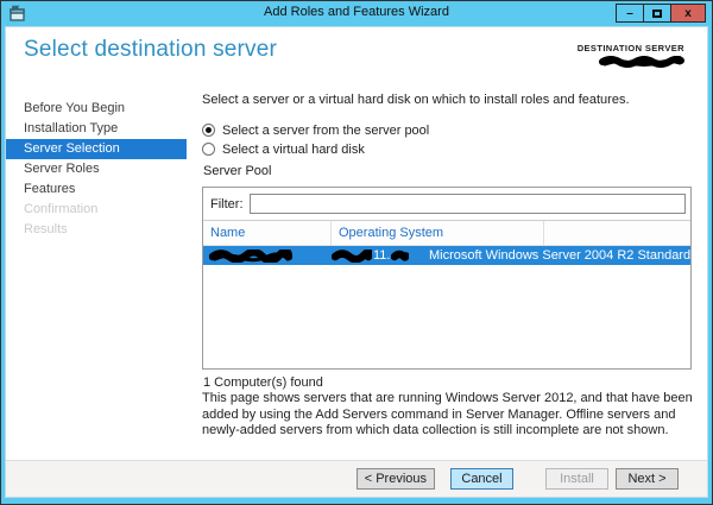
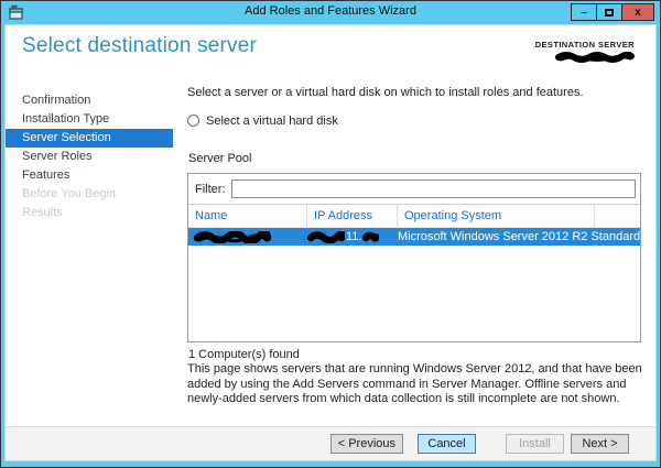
  Add Roles and Features Wizard
  –
  x
  Select destination server
  DESTINATION SERVER
- Before You Begin
+ Confirmation
  Installation Type
  Server Selection
  Server Roles
  Features
- Confirmation
+ Before You Begin
  Results
  Select a server or a virtual hard disk on which to install roles and features.
- Select a server from the server pool
  Select a virtual hard disk
  Server Pool
  Filter:
  Name
+ IP Address
  Operating System
  11.
- Microsoft Windows Server 2004 R2 Standard
+ Microsoft Windows Server 2012 R2 Standard
  1 Computer(s) found
  This page shows servers that are running Windows Server 2012, and that have been added by using the Add Servers command in Server Manager. Offline servers and newly-added servers from which data collection is still incomplete are not shown.
  < Previous
  Cancel
  Install
  Next >
